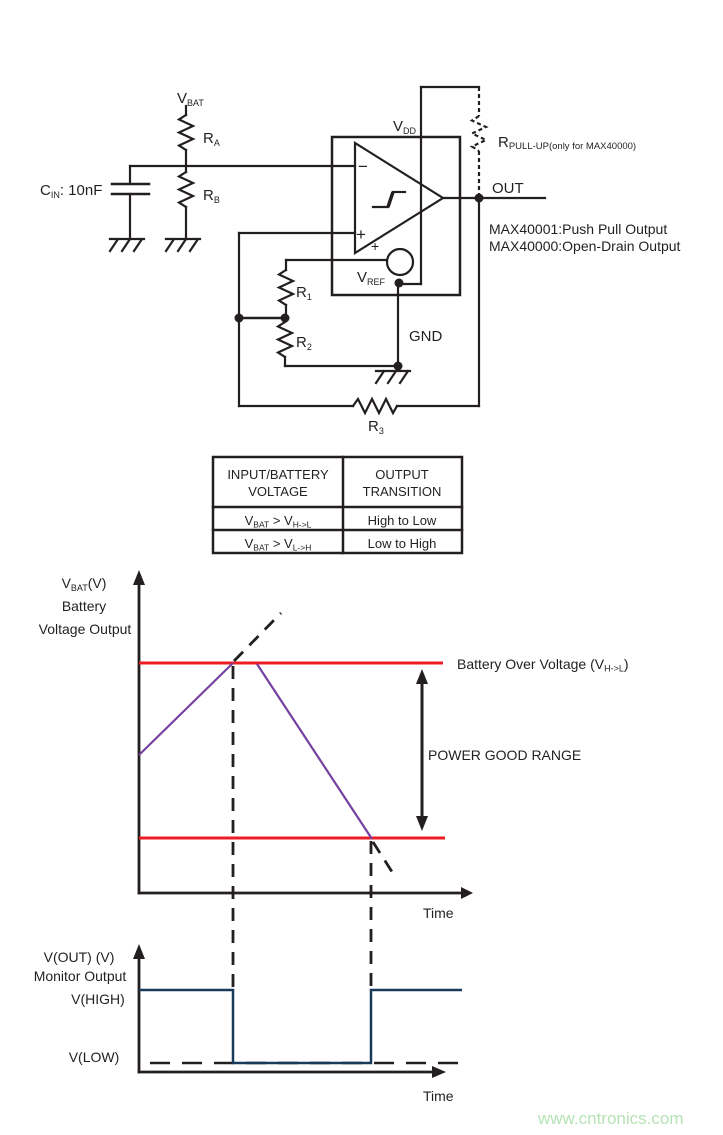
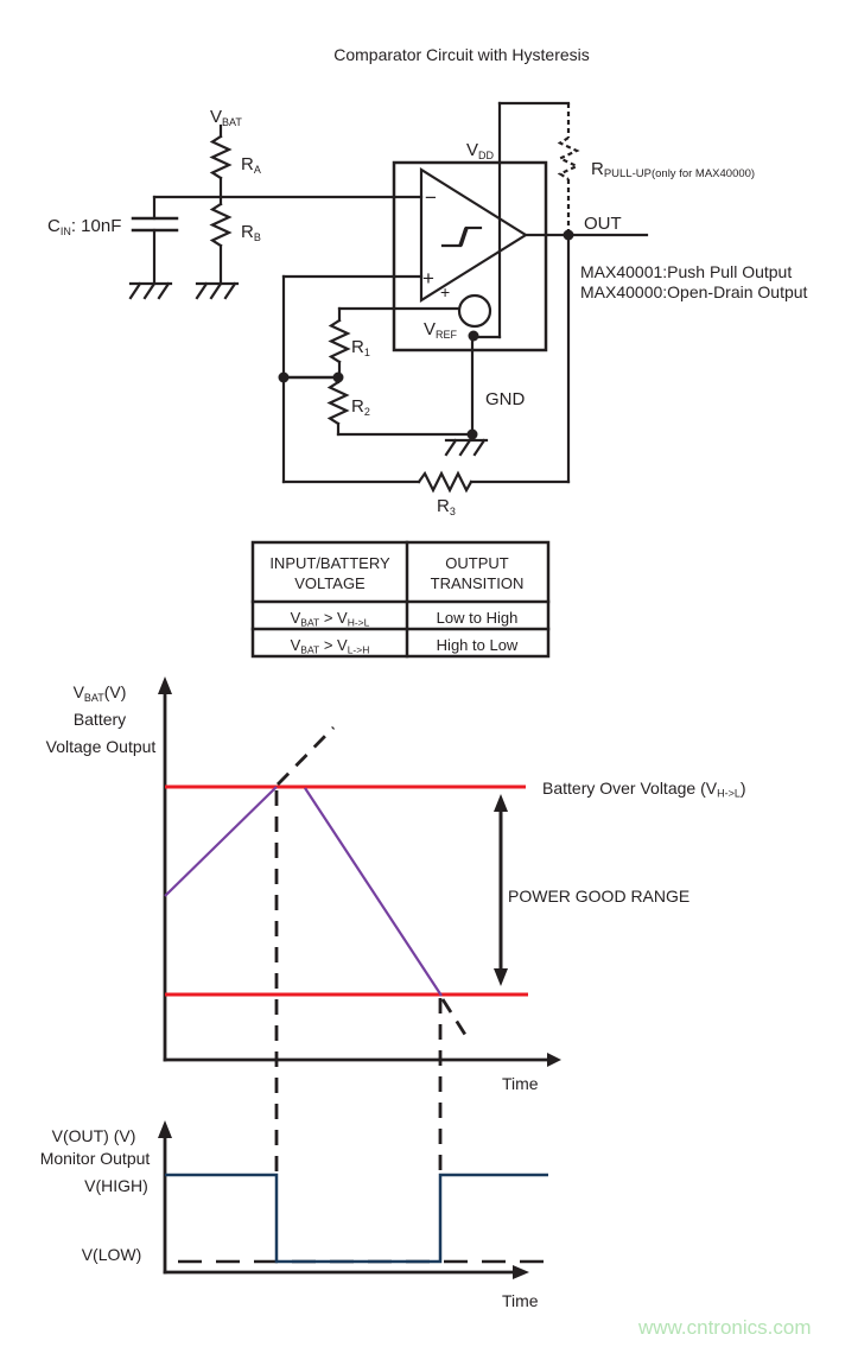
+ Comparator Circuit with Hysteresis
  VBAT
  RA
  RB
  CIN: 10nF
  VDD
  −
  +
  +
  VREF
  RPULL-UP(only for MAX40000)
  OUT
  MAX40001:Push Pull Output
  MAX40000:Open-Drain Output
  GND
  R1
  R2
  R3
  INPUT/BATTERY
  VOLTAGE
  OUTPUT
  TRANSITION
  VBAT > VH->L
- High to Low
+ Low to High
  VBAT > VL->H
- Low to High
+ High to Low
  VBAT (V)
  Battery
  Voltage Output
  Battery Over Voltage (VH->L)
  POWER GOOD RANGE
  Time
  V(OUT) (V)
  Monitor Output
  V(HIGH)
  V(LOW)
  Time
  www.cntronics.com
